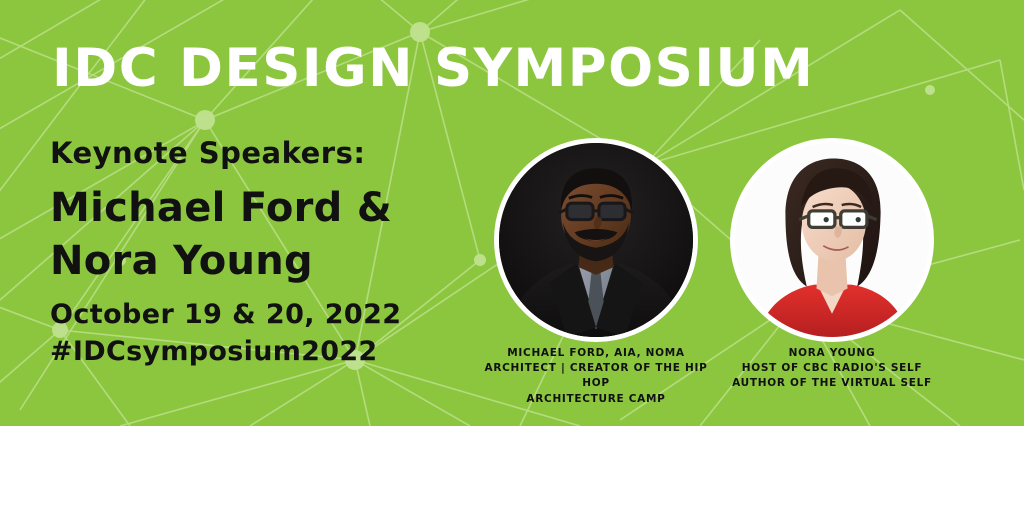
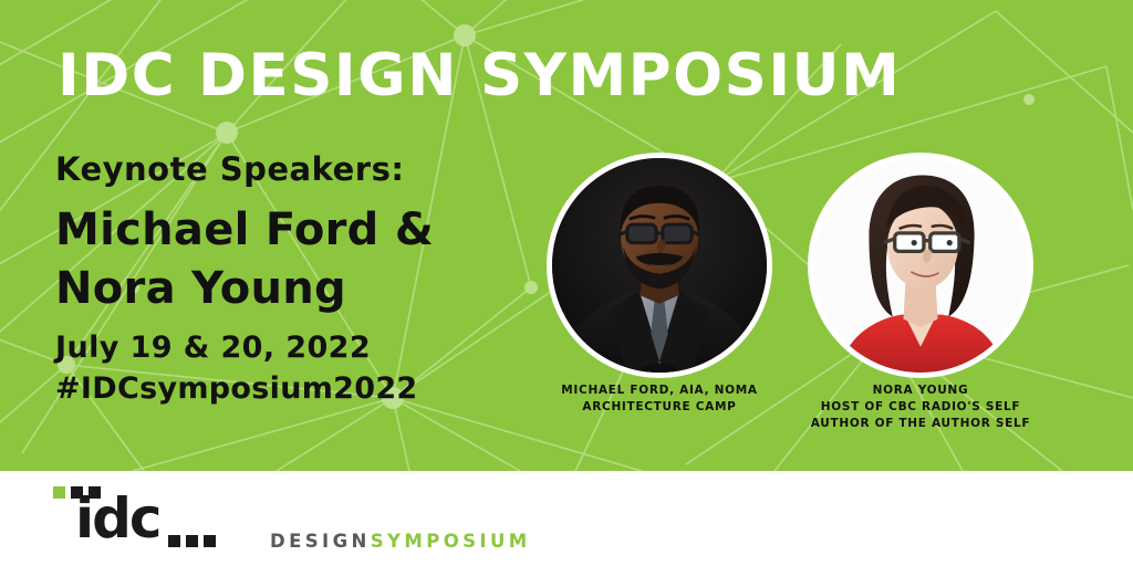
  IDC DESIGN SYMPOSIUM
  Keynote Speakers:
  Michael Ford &
  Nora Young
- October 19 & 20, 2022
+ July 19 & 20, 2022
  #IDCsymposium2022
  MICHAEL FORD, AIA, NOMA
- ARCHITECT | CREATOR OF THE HIP HOP
  ARCHITECTURE CAMP
  NORA YOUNG
  HOST OF CBC RADIO'S SELF
- AUTHOR OF THE VIRTUAL SELF
+ AUTHOR OF THE AUTHOR SELF
+ idc
+ DESIGNSYMPOSIUM
